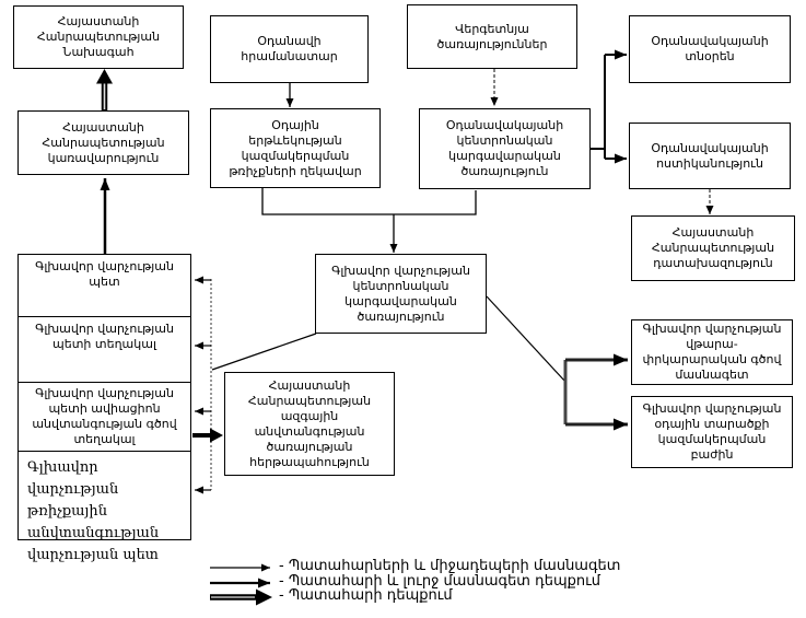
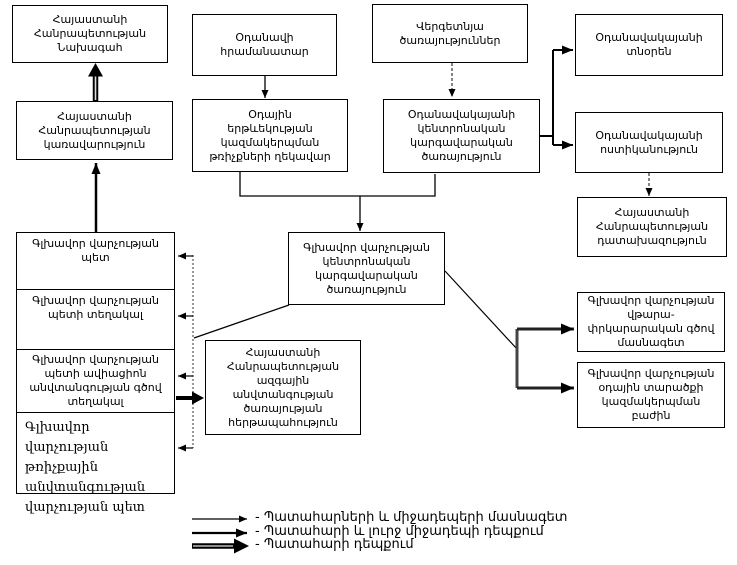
  Հայաստանի
  Հանրապետության
  Նախագահ
  Հայաստանի
  Հանրապետության
  կառավարություն
  Օդանավի
  հրամանատար
  Օդային
  երթևեկության
  կազմակերպման
  թռիչքների ղեկավար
  Վերգետնյա
  ծառայություններ
  Օդանավակայանի
  կենտրոնական
  կարգավարական
  ծառայություն
  Օդանավակայանի
  տնօրեն
  Օդանավակայանի
  ոստիկանություն
  Հայաստանի
  Հանրապետության
  դատախազություն
  Գլխավոր վարչության
  կենտրոնական
  կարգավարական
  ծառայություն
  Գլխավոր վարչության
  պետ
  Գլխավոր վարչության
  պետի տեղակալ
  Գլխավոր վարչության
  պետի ավիացիոն
  անվտանգության գծով
  տեղակալ
  Գլխավոր վարչության
  թռիչքային
  անվտանգության
  վարչության պետ
  Հայաստանի
  Հանրապետության
  ազգային
  անվտանգության
  ծառայության
  հերթապահություն
  Գլխավոր վարչության
  վթարա-
  փրկարարական գծով
  մասնագետ
  Գլխավոր վարչության
  օդային տարածքի
  կազմակերպման
  բաժին
  - Պատահարների և միջադեպերի մասնագետ
- - Պատահարի և լուրջ մասնագետ դեպքում
+ - Պատահարի և լուրջ միջադեպի դեպքում
  - Պատահարի դեպքում
